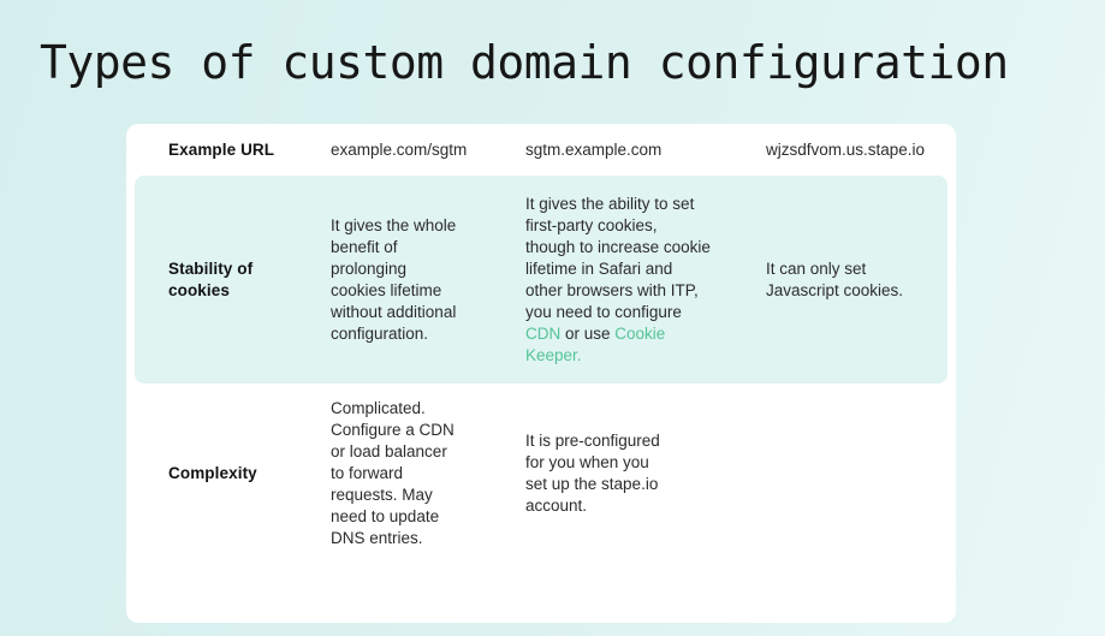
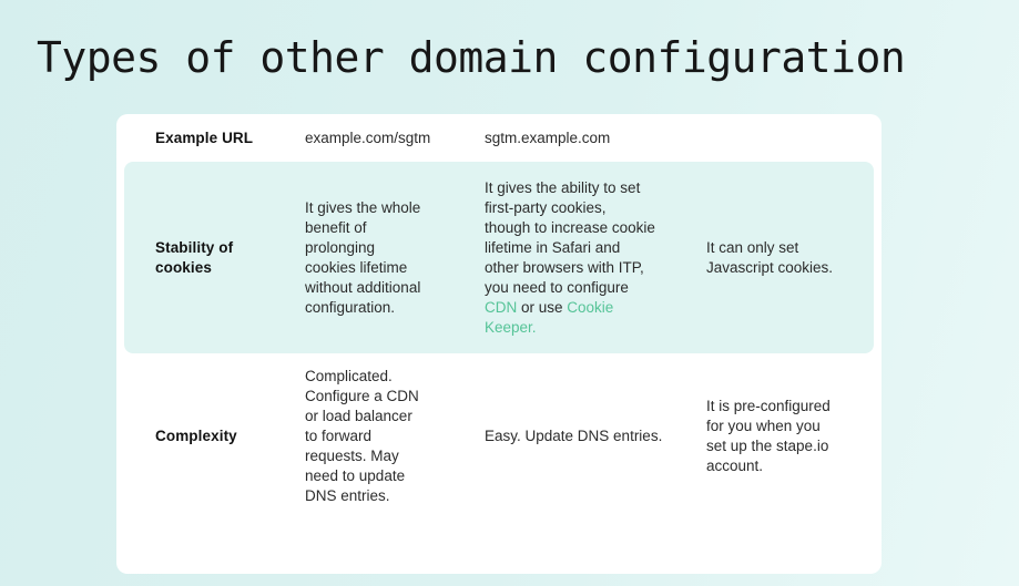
- Types of custom domain configuration
+ Types of other domain configuration
  Example URL
  example.com/sgtm
  sgtm.example.com
- wjzsdfvom.us.stape.io
  Stability of
  cookies
  It gives the whole
  benefit of
  prolonging
  cookies lifetime
  without additional
  configuration.
  It gives the ability to set
  first-party cookies,
  though to increase cookie
  lifetime in Safari and
  other browsers with ITP,
  you need to configure
  CDN or use Cookie
  Keeper.
  It can only set
  Javascript cookies.
  Complexity
  Complicated.
  Configure a CDN
  or load balancer
  to forward
  requests. May
  need to update
  DNS entries.
+ Easy. Update DNS entries.
  It is pre-configured
  for you when you
  set up the stape.io
  account.
